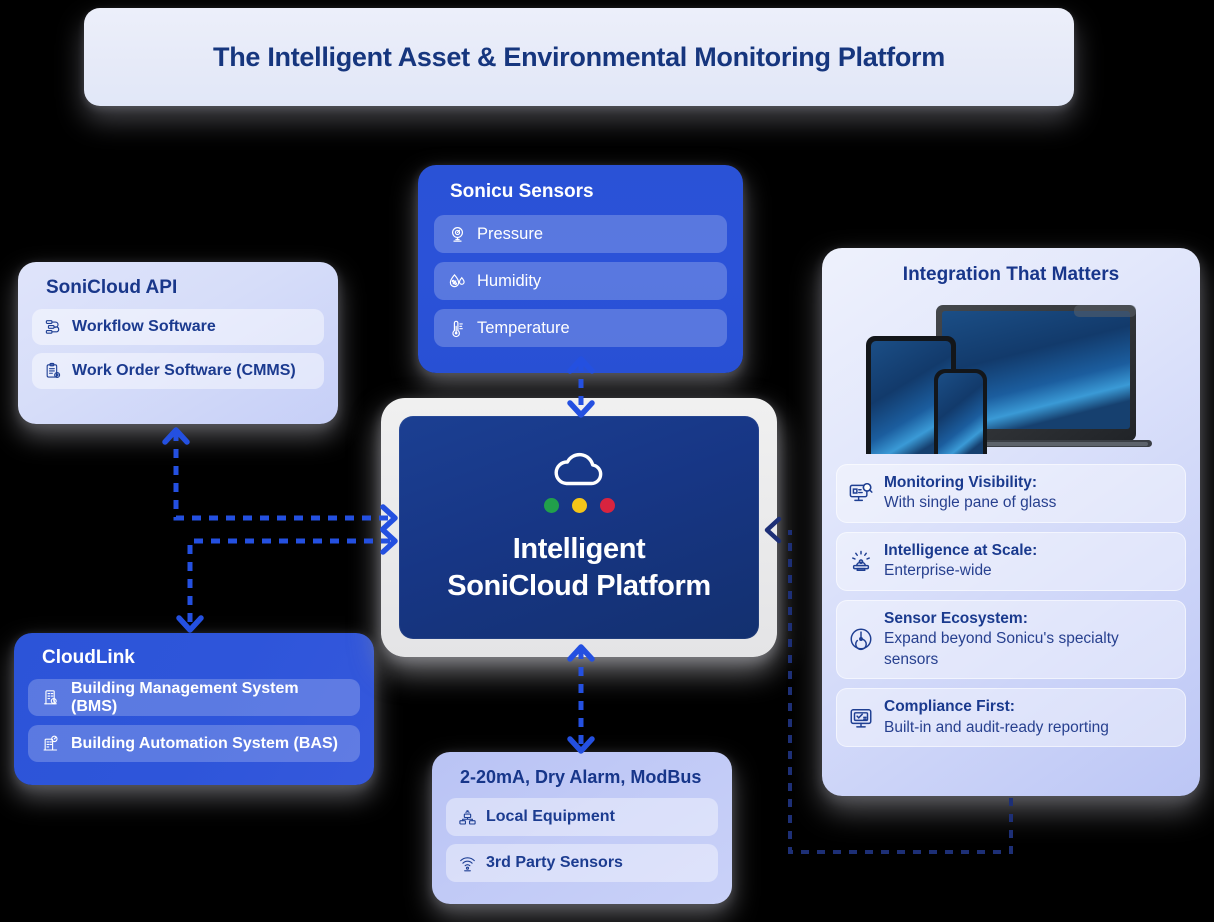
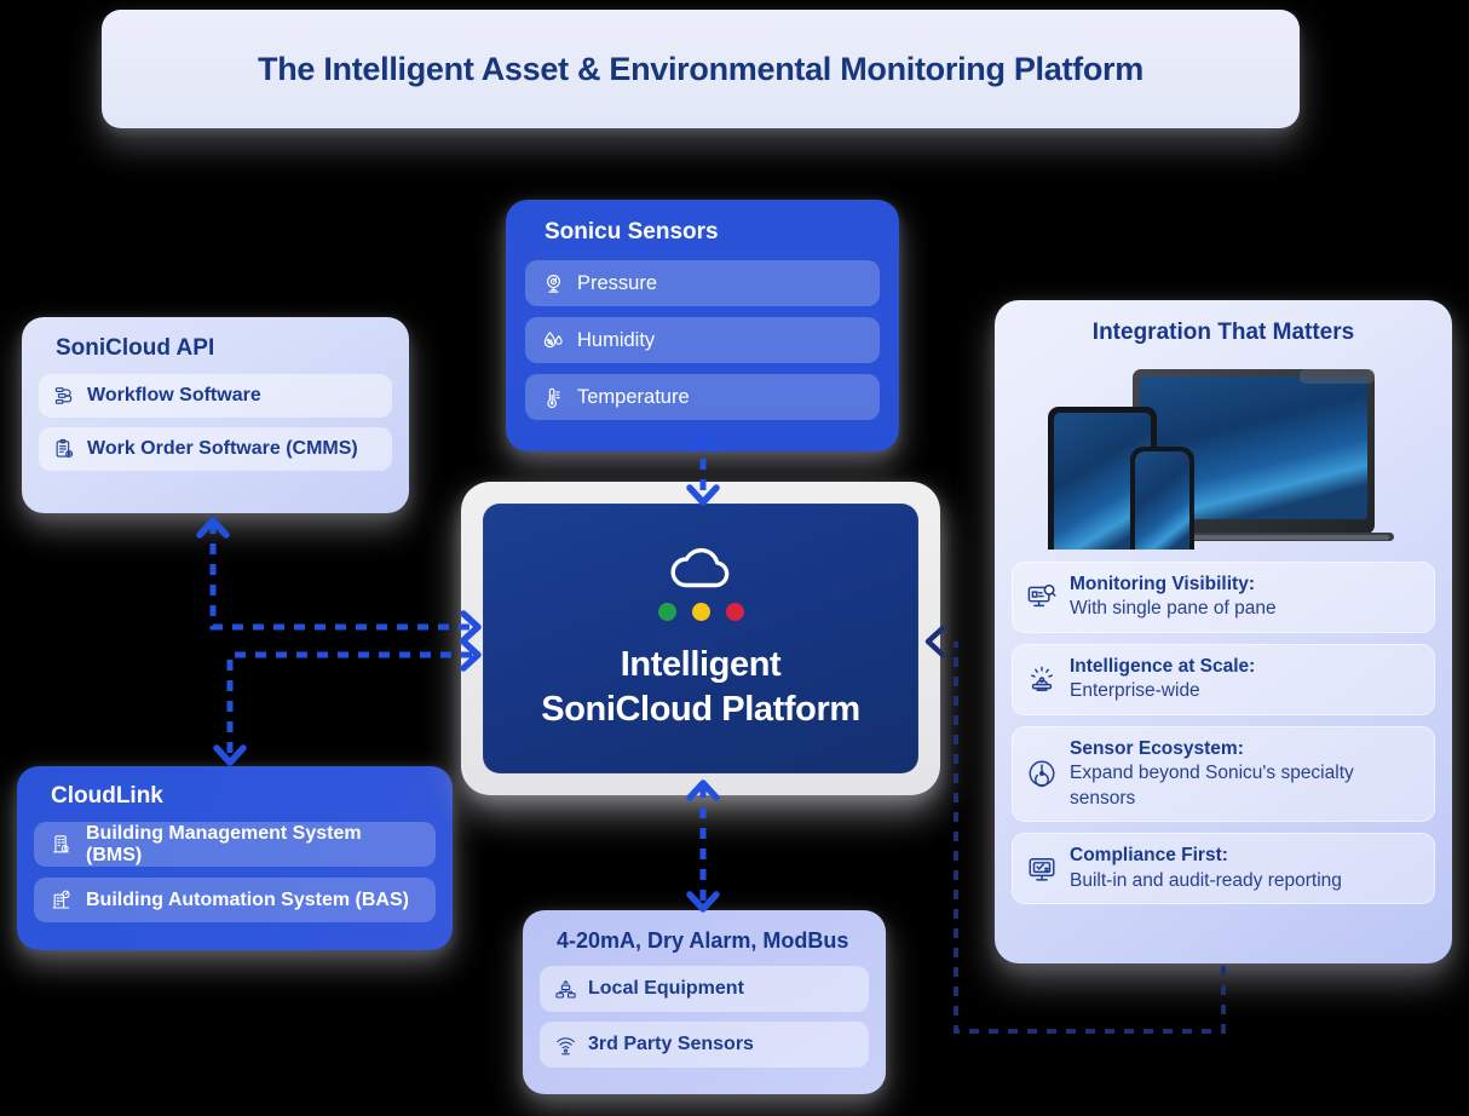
  The Intelligent Asset & Environmental Monitoring Platform
  Sonicu Sensors
  Pressure
  Humidity
  Temperature
  SoniCloud API
  Workflow Software
  Work Order Software (CMMS)
  CloudLink
  Building Management System (BMS)
  Building Automation System (BAS)
- 2-20mA, Dry Alarm, ModBus
+ 4-20mA, Dry Alarm, ModBus
  Local Equipment
  3rd Party Sensors
  Intelligent
  SoniCloud Platform
  Integration That Matters
  Monitoring Visibility:
- With single pane of glass
+ With single pane of pane
  Intelligence at Scale:
  Enterprise-wide
  Sensor Ecosystem:
  Expand beyond Sonicu's specialty sensors
  Compliance First:
  Built-in and audit-ready reporting
